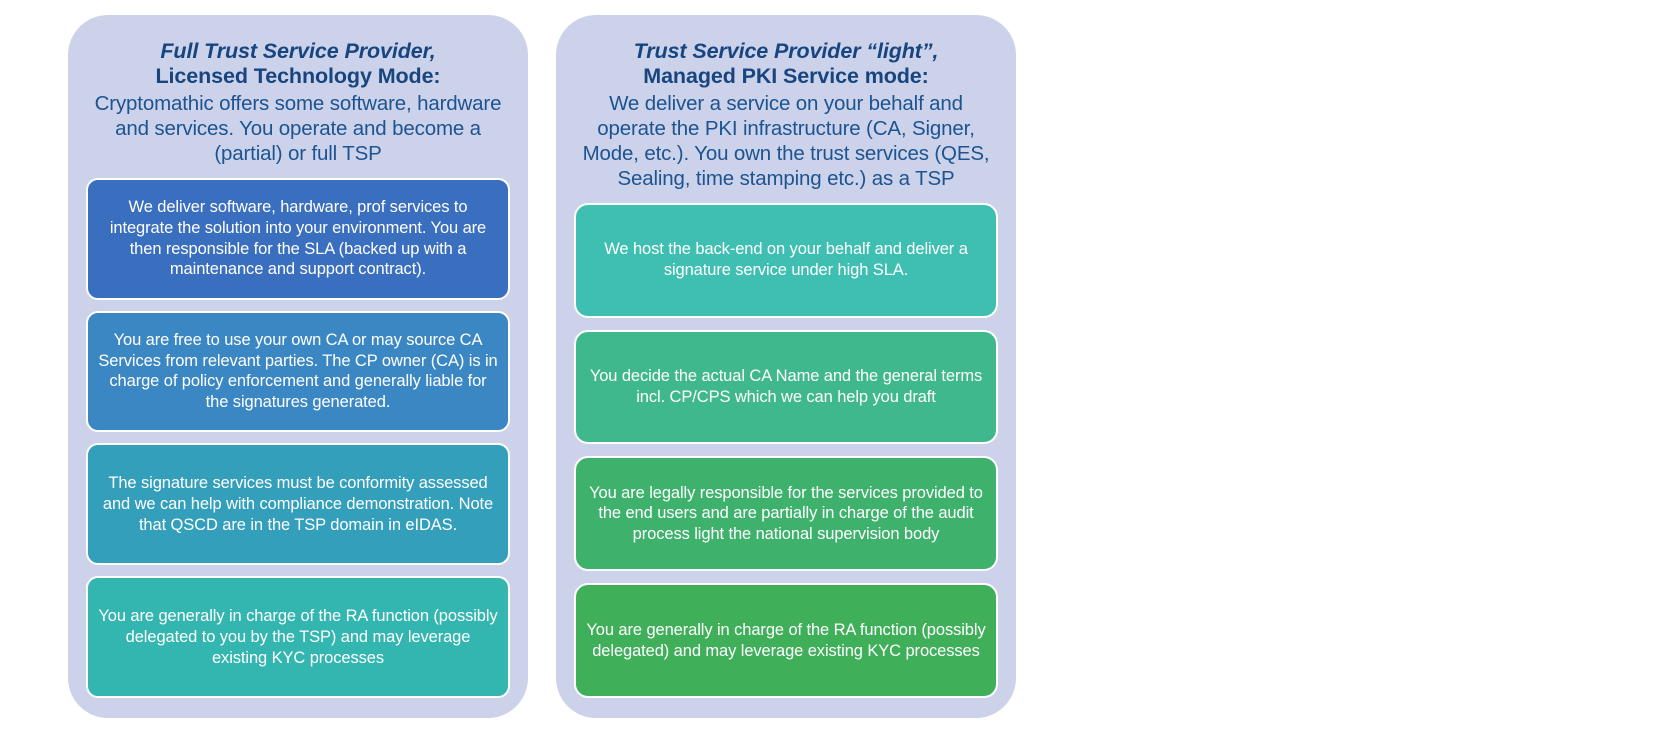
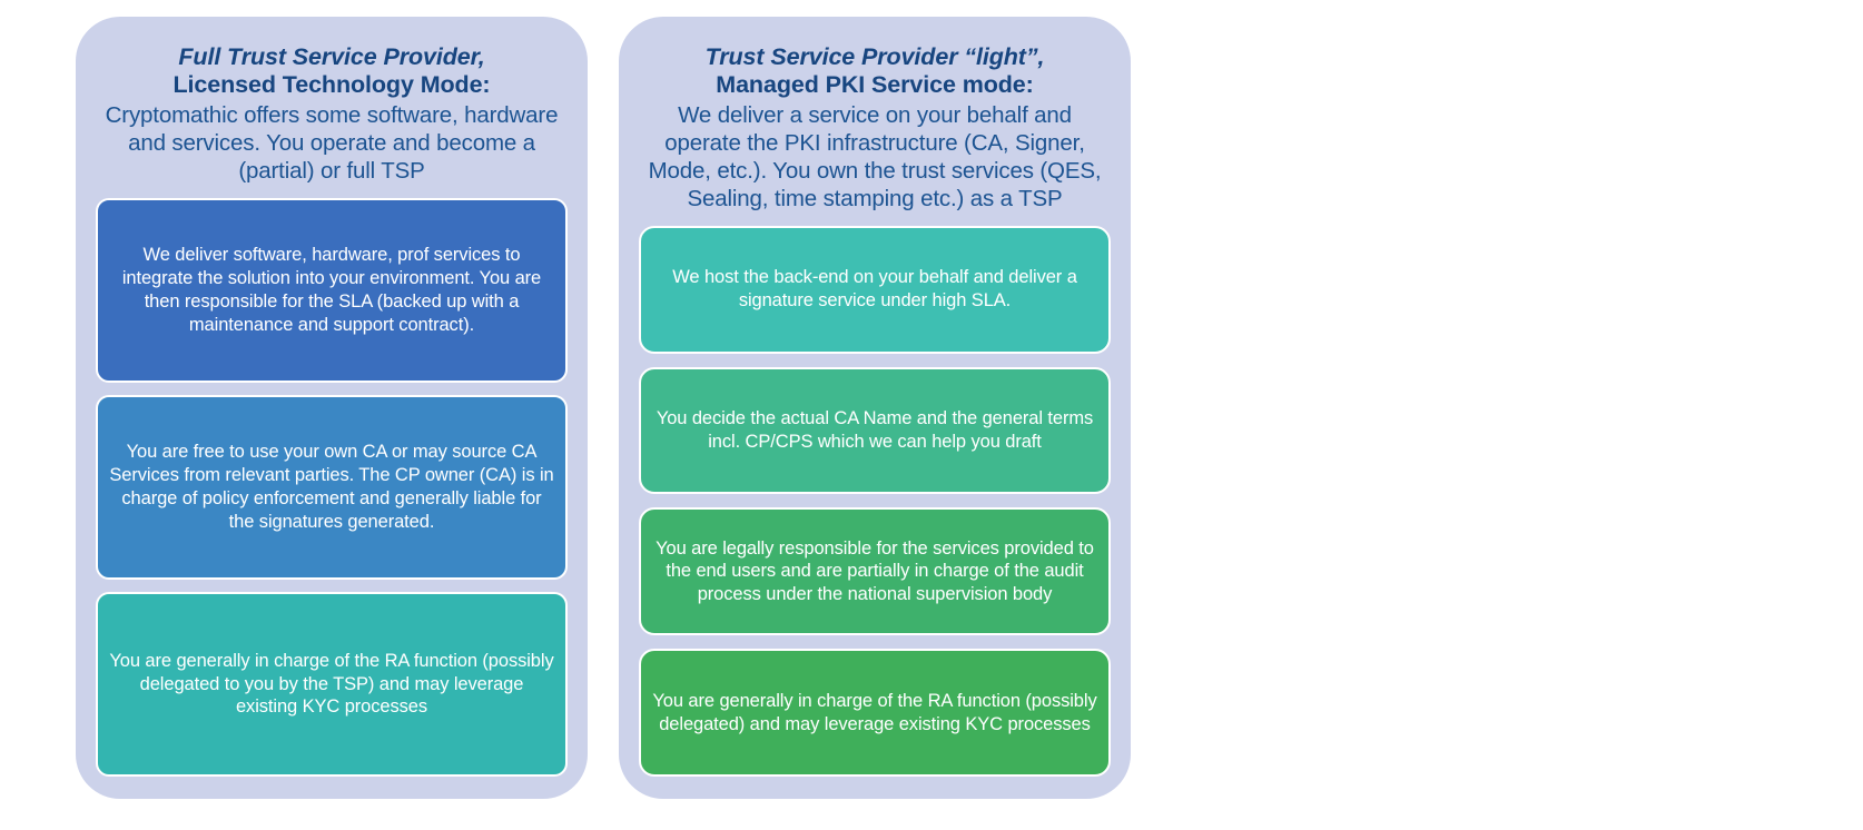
  Full Trust Service Provider,
  Licensed Technology Mode:
  Cryptomathic offers some software, hardware and services. You operate and become a (partial) or full TSP
  We deliver software, hardware, prof services to integrate the solution into your environment. You are then responsible for the SLA (backed up with a maintenance and support contract).
  You are free to use your own CA or may source CA Services from relevant parties. The CP owner (CA) is in charge of policy enforcement and generally liable for the signatures generated.
- The signature services must be conformity assessed and we can help with compliance demonstration. Note that QSCD are in the TSP domain in eIDAS.
  You are generally in charge of the RA function (possibly delegated to you by the TSP) and may leverage existing KYC processes
  Trust Service Provider “light”,
  Managed PKI Service mode:
  We deliver a service on your behalf and operate the PKI infrastructure (CA, Signer, Mode, etc.). You own the trust services (QES, Sealing, time stamping etc.) as a TSP
  We host the back-end on your behalf and deliver a signature service under high SLA.
  You decide the actual CA Name and the general terms incl. CP/CPS which we can help you draft
- You are legally responsible for the services provided to the end users and are partially in charge of the audit process light the national supervision body
+ You are legally responsible for the services provided to the end users and are partially in charge of the audit process under the national supervision body
  You are generally in charge of the RA function (possibly delegated) and may leverage existing KYC processes
